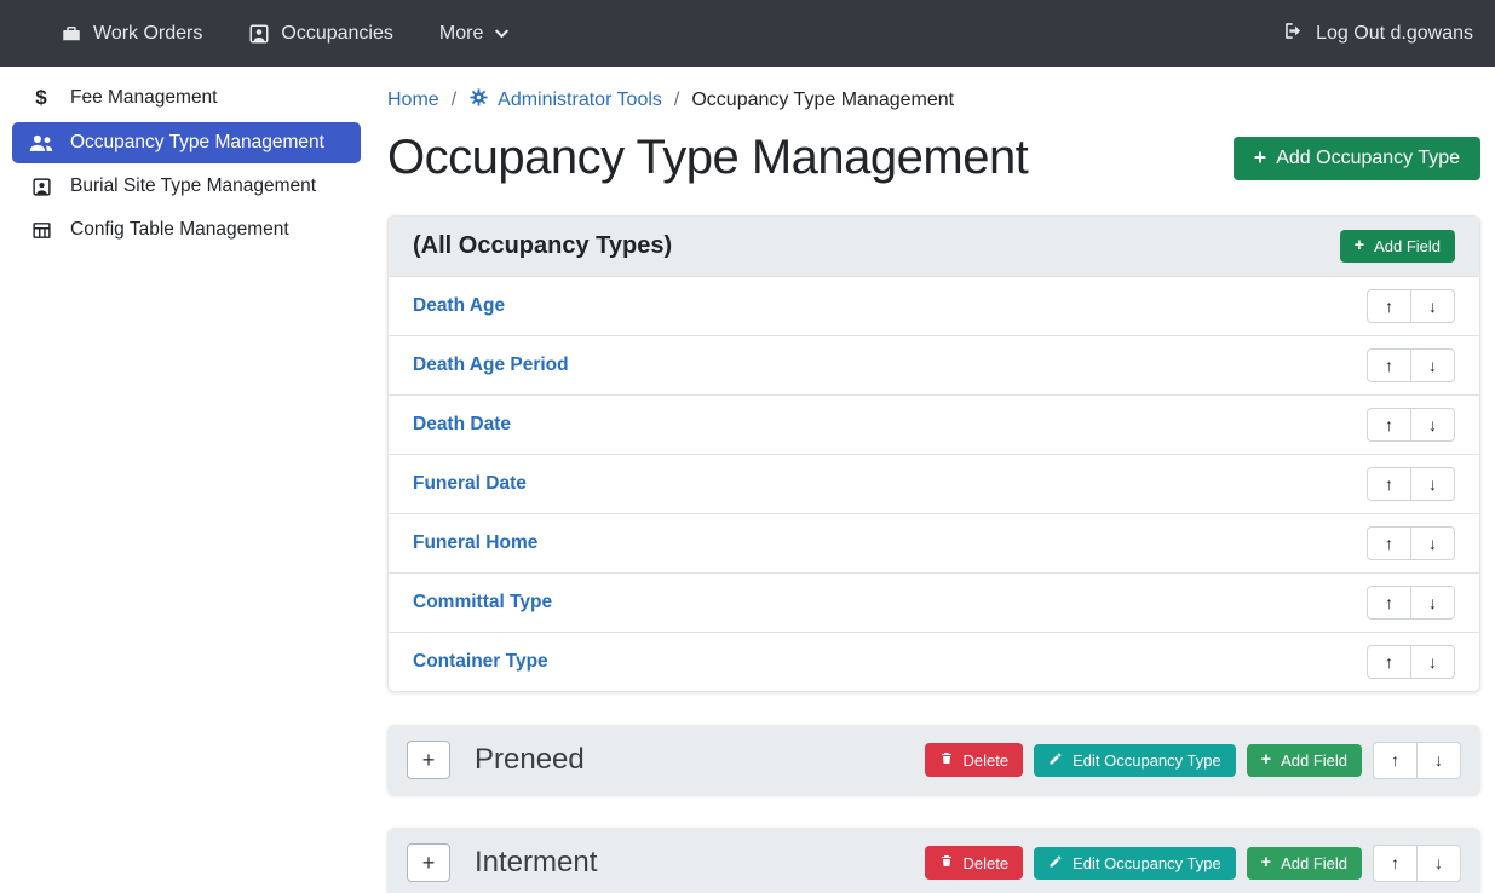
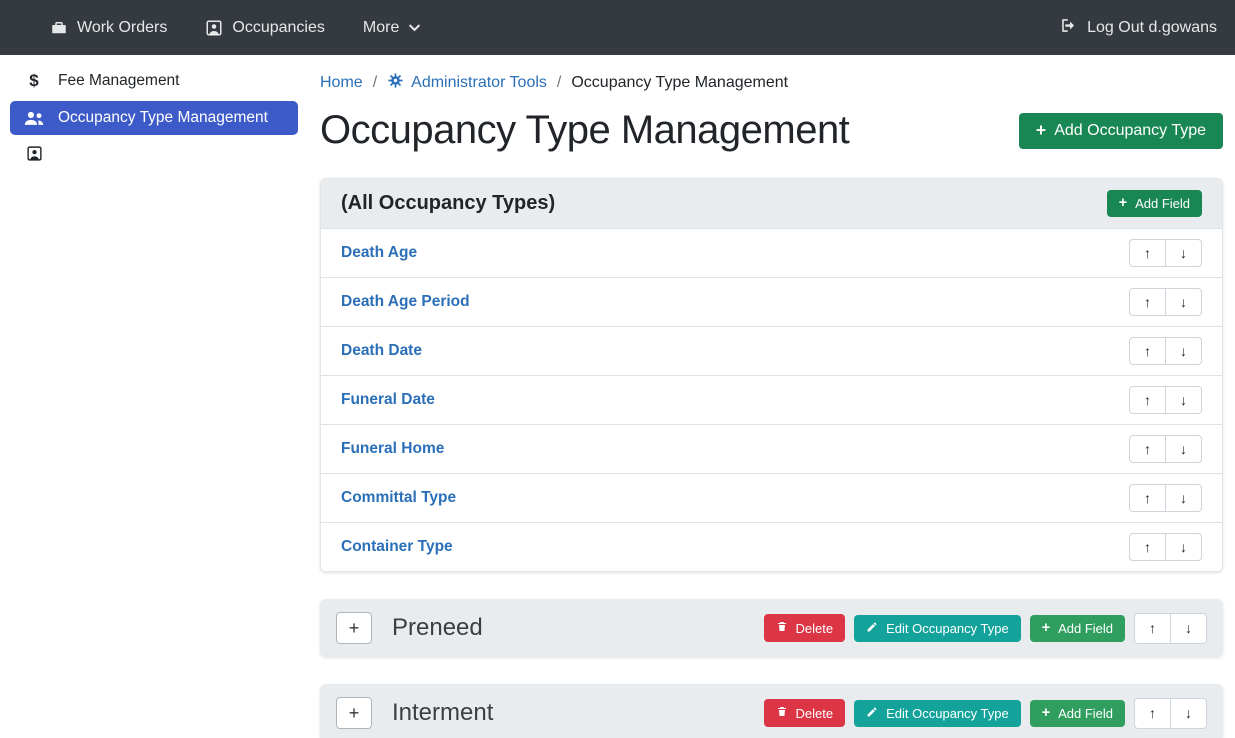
  Work Orders
  Occupancies
  More
  Log Out d.gowans
  $
  Fee Management
  Occupancy Type Management
- Burial Site Type Management
- Config Table Management
  Home
  /
  Administrator Tools
  /
  Occupancy Type Management
  Occupancy Type Management
  +
  Add Occupancy Type
  (All Occupancy Types)
  +
  Add Field
  Death Age
  ↑
  ↓
  Death Age Period
  ↑
  ↓
  Death Date
  ↑
  ↓
  Funeral Date
  ↑
  ↓
  Funeral Home
  ↑
  ↓
  Committal Type
  ↑
  ↓
  Container Type
  ↑
  ↓
  +
  Preneed
  Delete
  Edit Occupancy Type
  +
  Add Field
  ↑
  ↓
  +
  Interment
  Delete
  Edit Occupancy Type
  +
  Add Field
  ↑
  ↓
